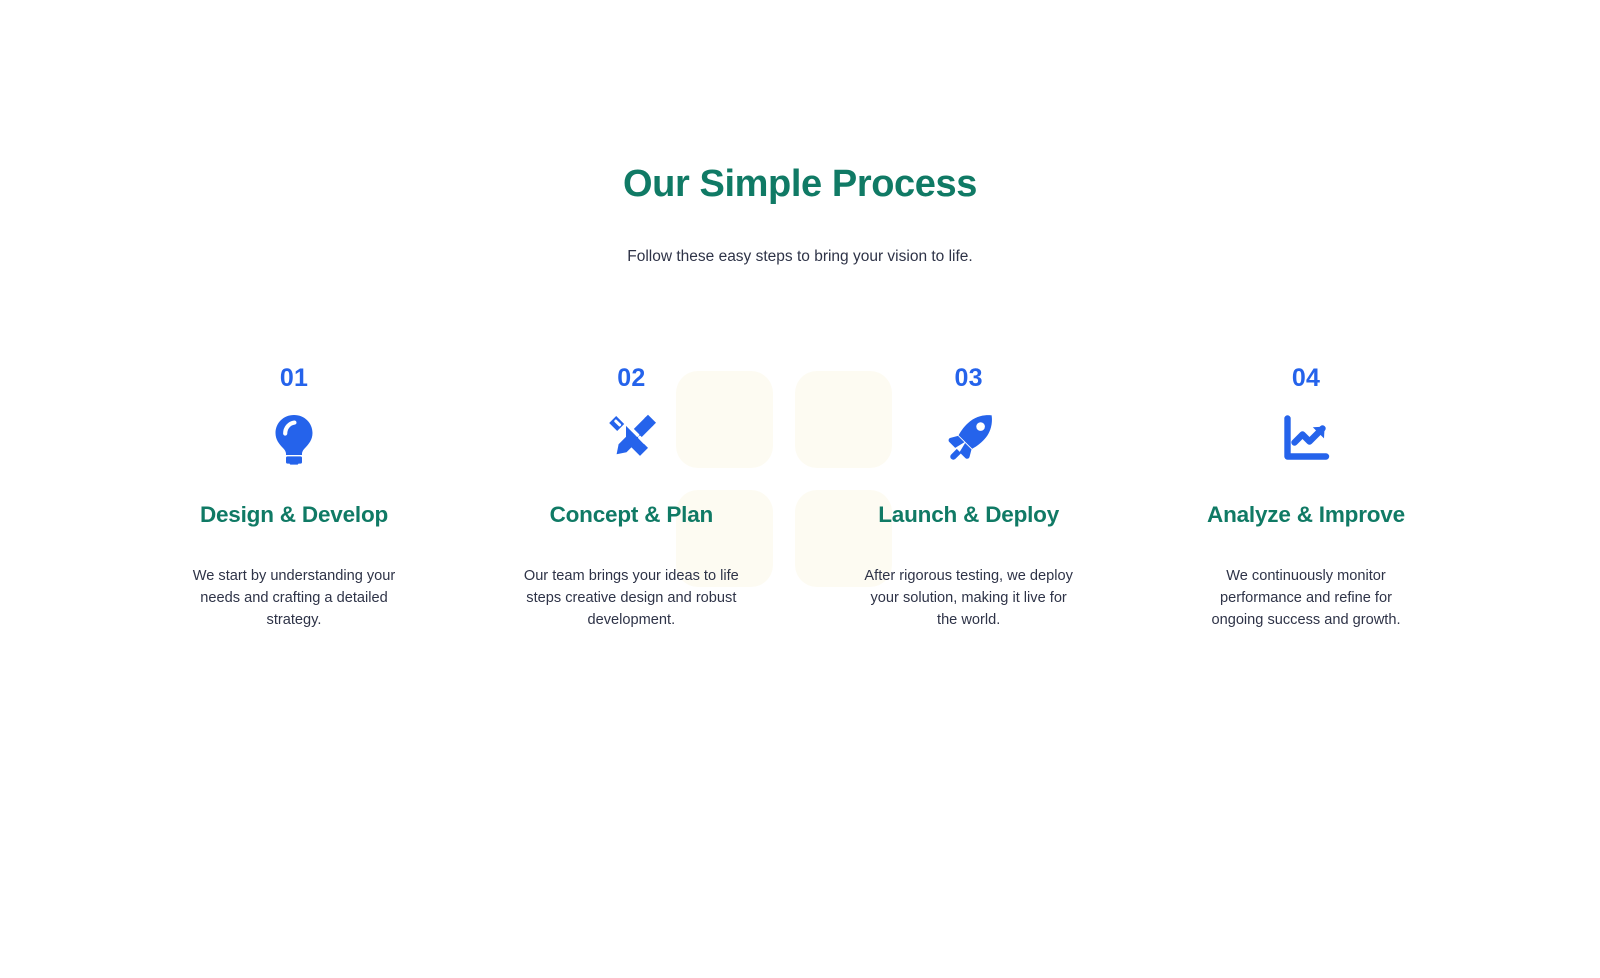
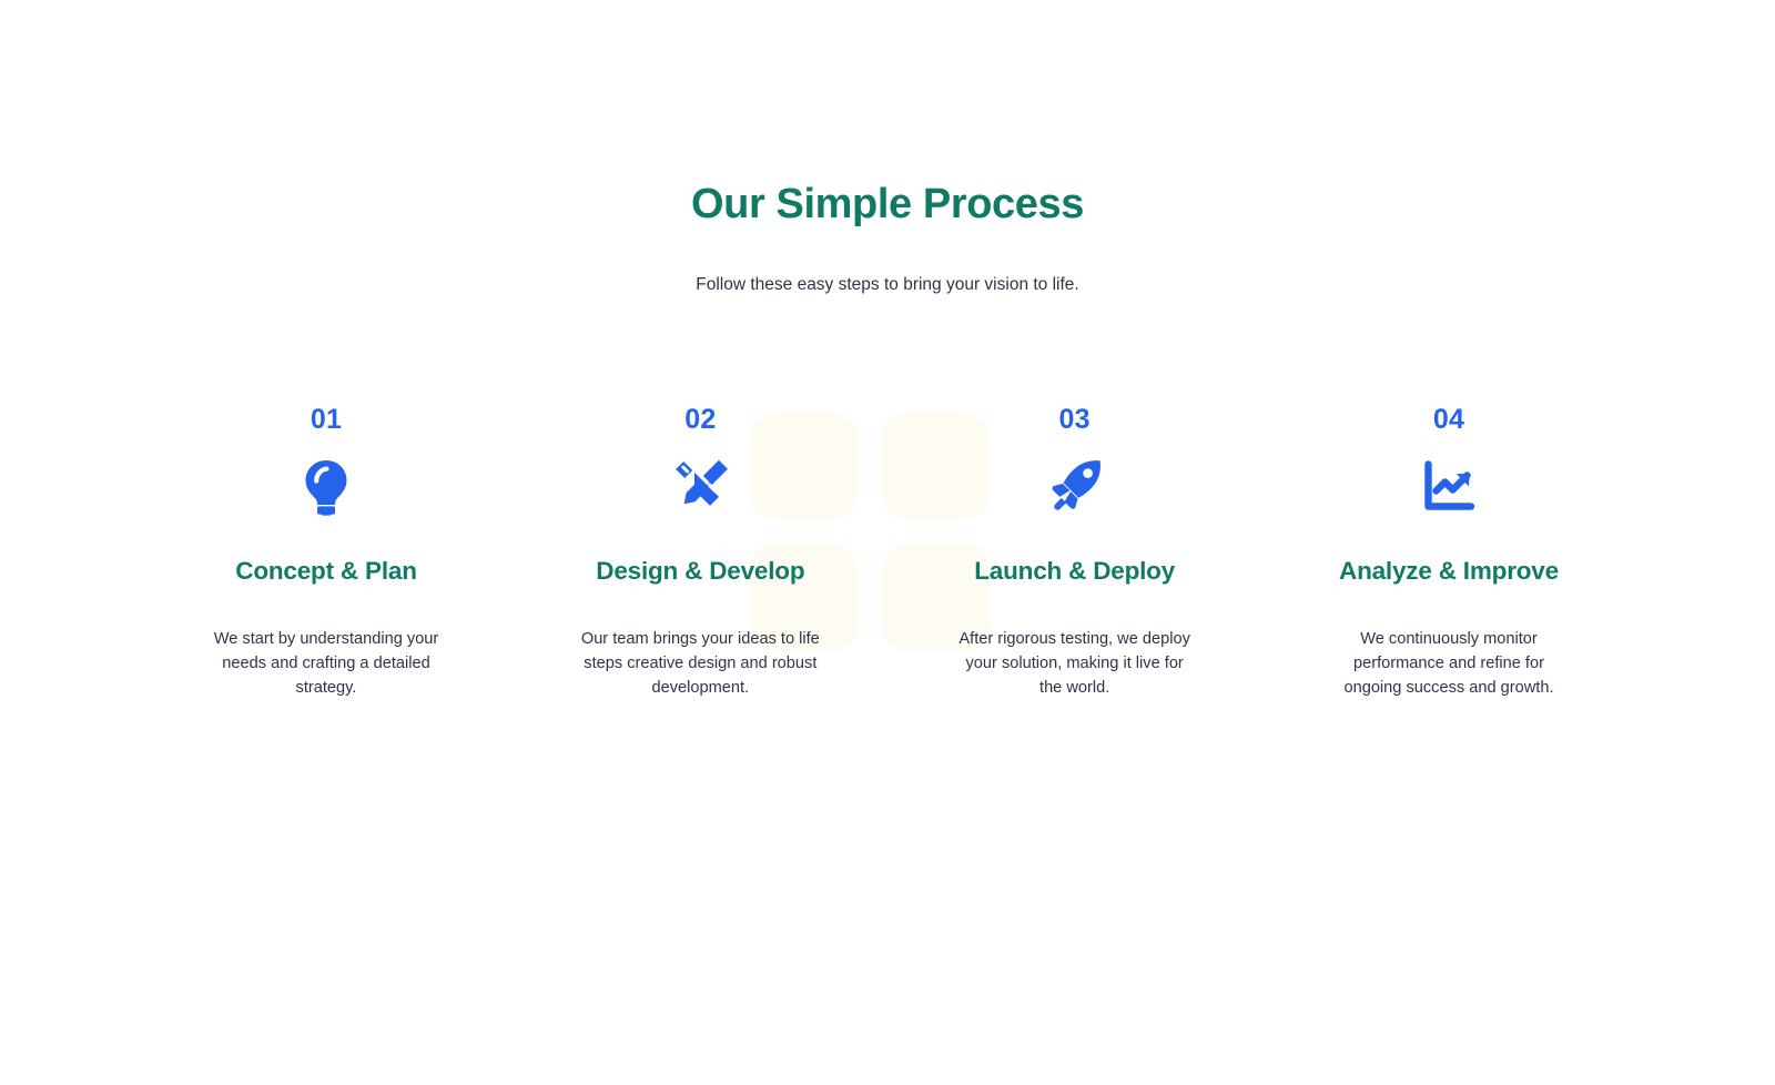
  Our Simple Process
  Follow these easy steps to bring your vision to life.
  01
- Design & Develop
+ Concept & Plan
  We start by understanding your needs and crafting a detailed strategy.
  02
- Concept & Plan
+ Design & Develop
  Our team brings your ideas to life steps creative design and robust development.
  03
  Launch & Deploy
  After rigorous testing, we deploy your solution, making it live for the world.
  04
  Analyze & Improve
  We continuously monitor performance and refine for ongoing success and growth.
